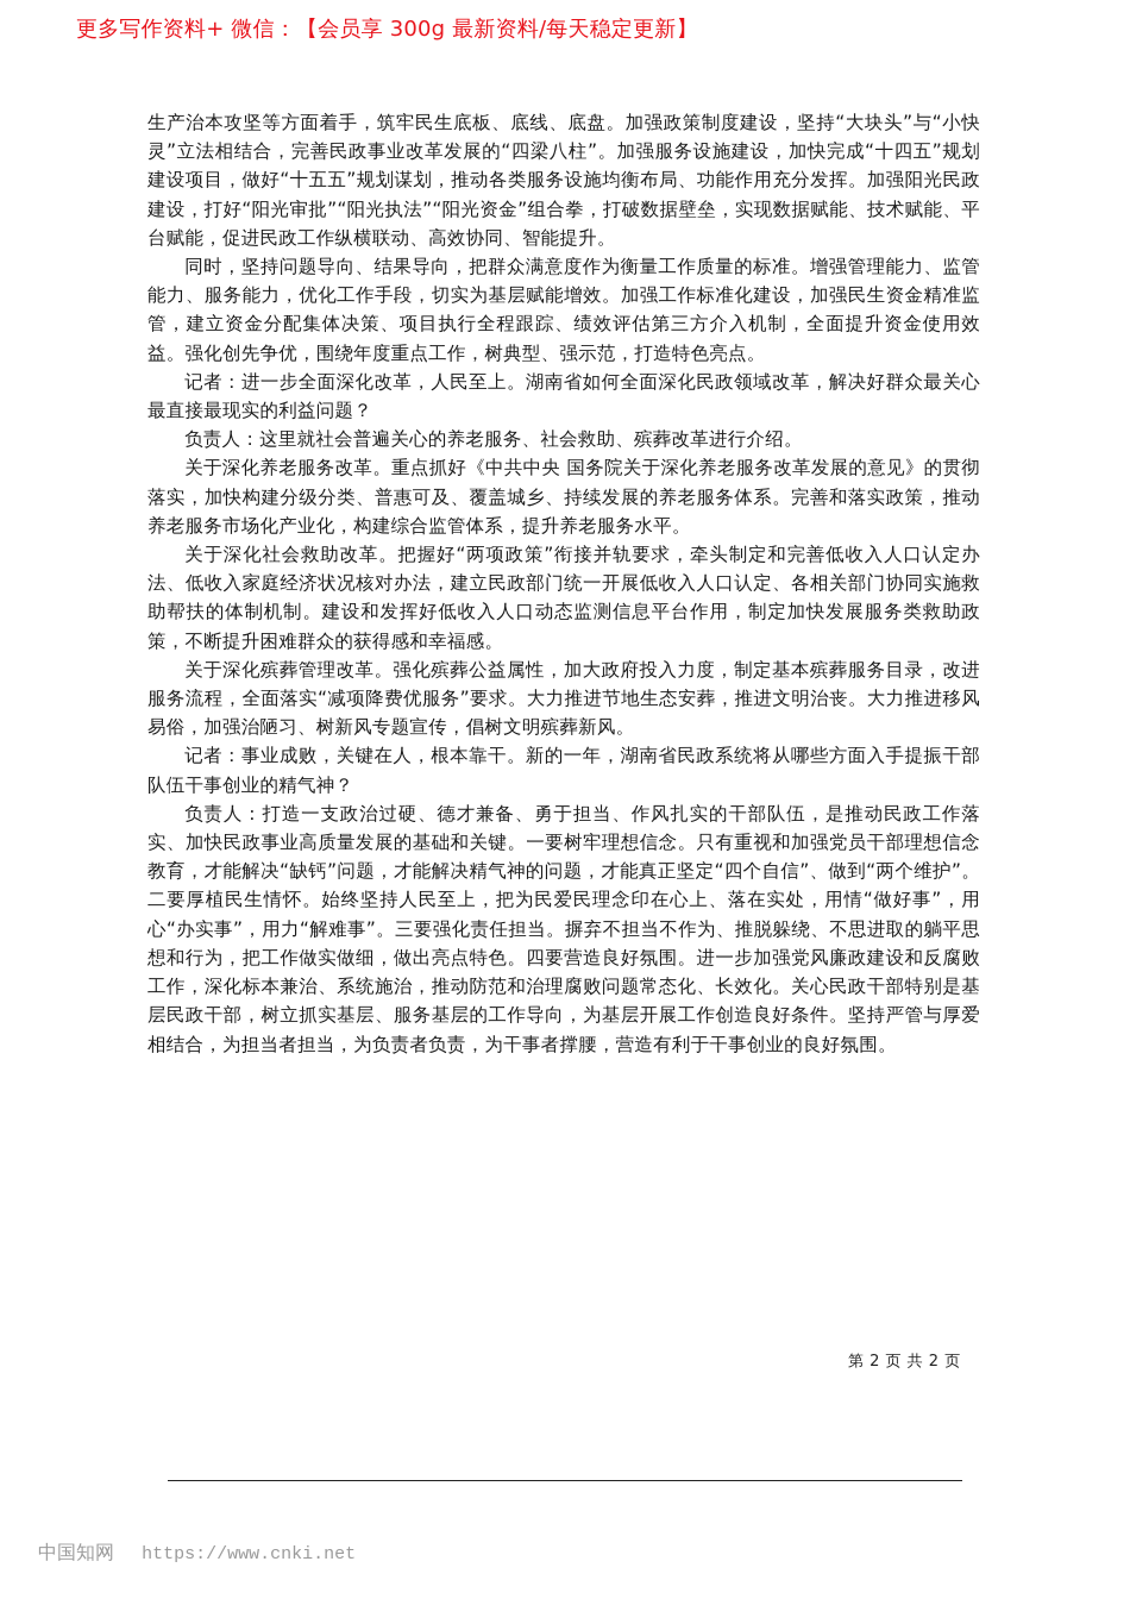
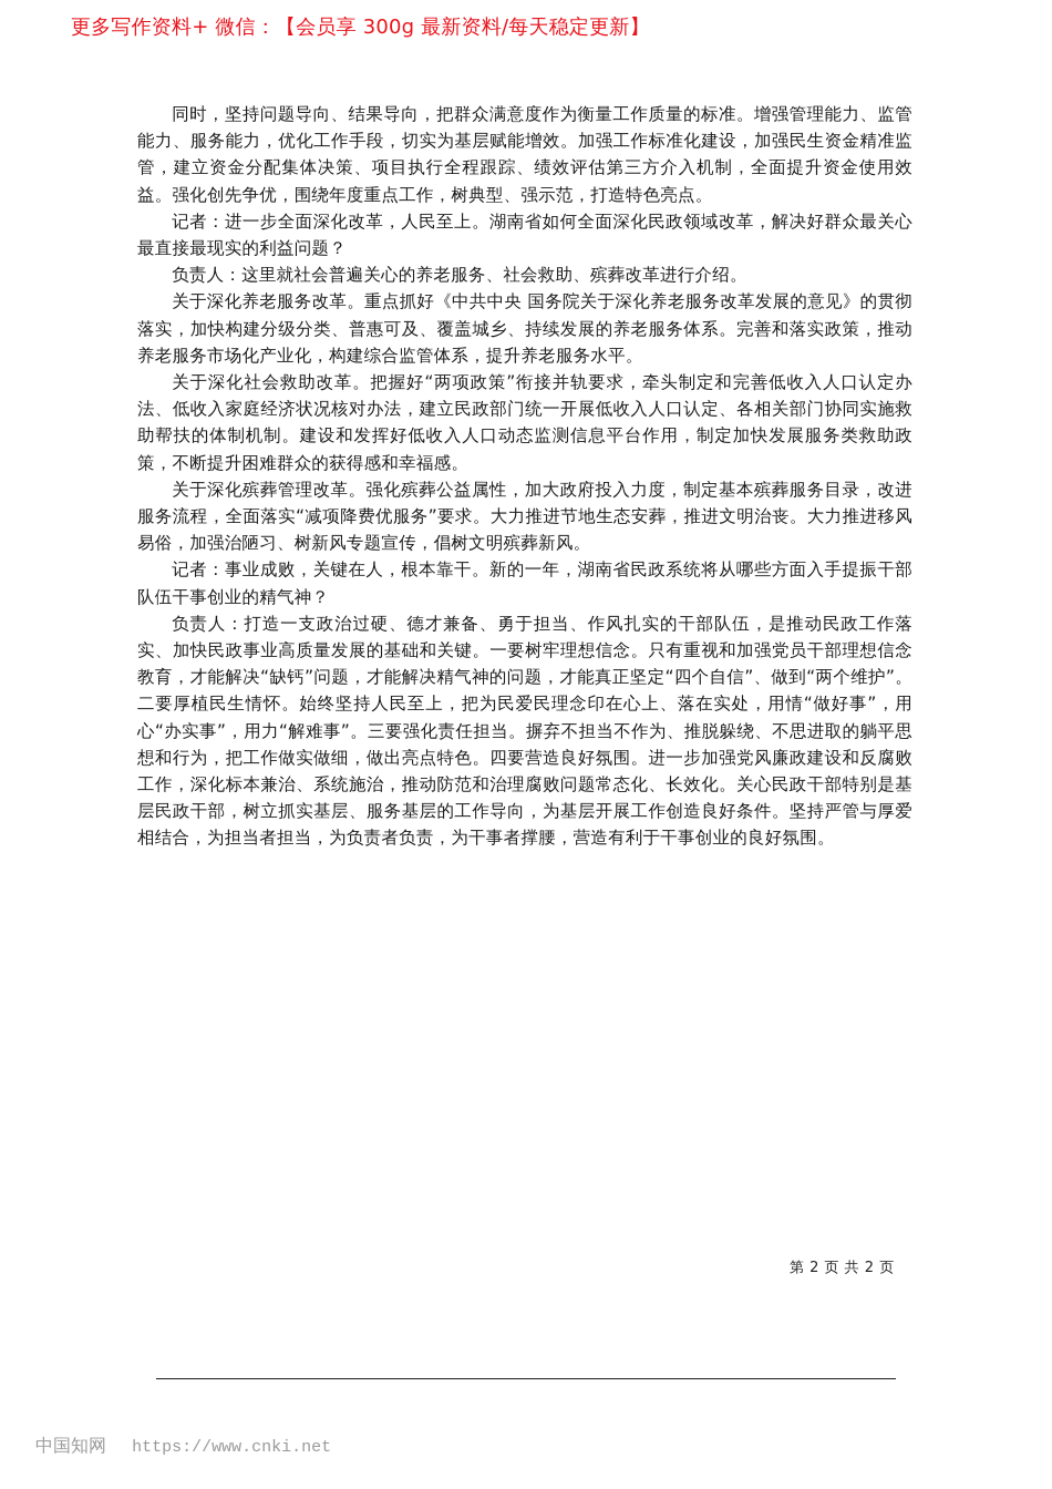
  更多写作资料+ 微信：【会员享 300g 最新资料/每天稳定更新】
- 生产治本攻坚等方面着手，筑牢民生底板、底线、底盘。加强政策制度建设，坚持“大块头”与“小快灵”立法相结合，完善民政事业改革发展的“四梁八柱”。加强服务设施建设，加快完成“十四五”规划建设项目，做好“十五五”规划谋划，推动各类服务设施均衡布局、功能作用充分发挥。加强阳光民政建设，打好“阳光审批”“阳光执法”“阳光资金”组合拳，打破数据壁垒，实现数据赋能、技术赋能、平台赋能，促进民政工作纵横联动、高效协同、智能提升。
  同时，坚持问题导向、结果导向，把群众满意度作为衡量工作质量的标准。增强管理能力、监管能力、服务能力，优化工作手段，切实为基层赋能增效。加强工作标准化建设，加强民生资金精准监管，建立资金分配集体决策、项目执行全程跟踪、绩效评估第三方介入机制，全面提升资金使用效益。强化创先争优，围绕年度重点工作，树典型、强示范，打造特色亮点。
  记者：进一步全面深化改革，人民至上。湖南省如何全面深化民政领域改革，解决好群众最关心最直接最现实的利益问题？
  负责人：这里就社会普遍关心的养老服务、社会救助、殡葬改革进行介绍。
  关于深化养老服务改革。重点抓好《中共中央 国务院关于深化养老服务改革发展的意见》的贯彻落实，加快构建分级分类、普惠可及、覆盖城乡、持续发展的养老服务体系。完善和落实政策，推动养老服务市场化产业化，构建综合监管体系，提升养老服务水平。
  关于深化社会救助改革。把握好“两项政策”衔接并轨要求，牵头制定和完善低收入人口认定办法、低收入家庭经济状况核对办法，建立民政部门统一开展低收入人口认定、各相关部门协同实施救助帮扶的体制机制。建设和发挥好低收入人口动态监测信息平台作用，制定加快发展服务类救助政策，不断提升困难群众的获得感和幸福感。
  关于深化殡葬管理改革。强化殡葬公益属性，加大政府投入力度，制定基本殡葬服务目录，改进服务流程，全面落实“减项降费优服务”要求。大力推进节地生态安葬，推进文明治丧。大力推进移风易俗，加强治陋习、树新风专题宣传，倡树文明殡葬新风。
  记者：事业成败，关键在人，根本靠干。新的一年，湖南省民政系统将从哪些方面入手提振干部队伍干事创业的精气神？
  负责人：打造一支政治过硬、德才兼备、勇于担当、作风扎实的干部队伍，是推动民政工作落实、加快民政事业高质量发展的基础和关键。一要树牢理想信念。只有重视和加强党员干部理想信念教育，才能解决“缺钙”问题，才能解决精气神的问题，才能真正坚定“四个自信”、做到“两个维护”。二要厚植民生情怀。始终坚持人民至上，把为民爱民理念印在心上、落在实处，用情“做好事”，用心“办实事”，用力“解难事”。三要强化责任担当。摒弃不担当不作为、推脱躲绕、不思进取的躺平思想和行为，把工作做实做细，做出亮点特色。四要营造良好氛围。进一步加强党风廉政建设和反腐败工作，深化标本兼治、系统施治，推动防范和治理腐败问题常态化、长效化。关心民政干部特别是基层民政干部，树立抓实基层、服务基层的工作导向，为基层开展工作创造良好条件。坚持严管与厚爱相结合，为担当者担当，为负责者负责，为干事者撑腰，营造有利于干事创业的良好氛围。
  第 2 页 共 2 页
  中国知网 https://www.cnki.net
